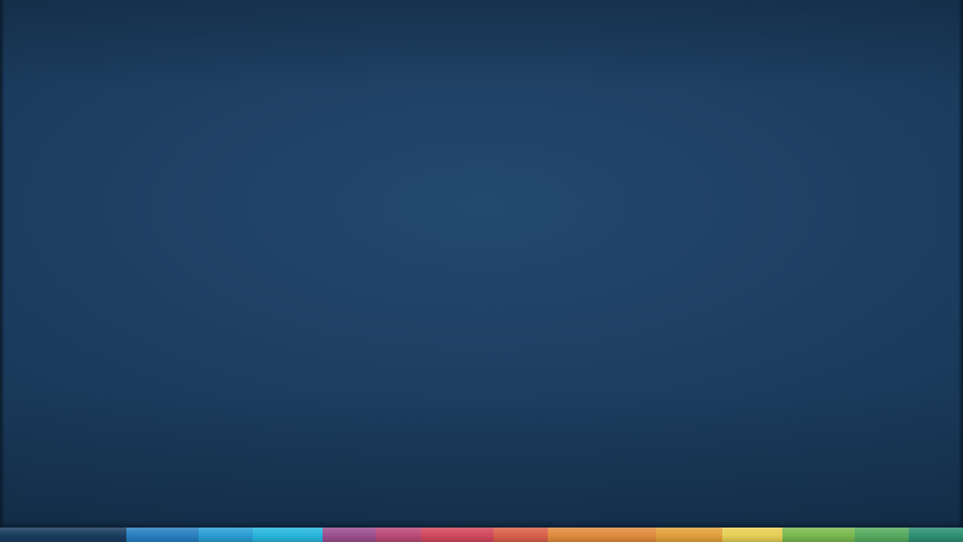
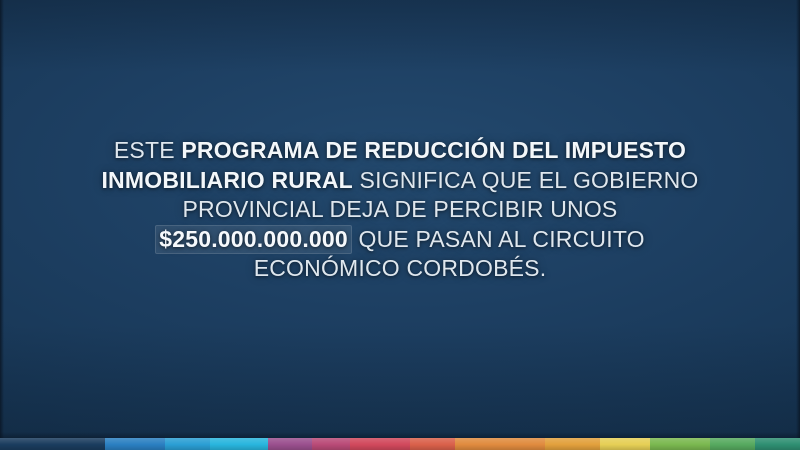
+ ESTE PROGRAMA DE REDUCCIÓN DEL IMPUESTO
+ INMOBILIARIO RURAL SIGNIFICA QUE EL GOBIERNO
+ PROVINCIAL DEJA DE PERCIBIR UNOS
+ $250.000.000.000 QUE PASAN AL CIRCUITO
+ ECONÓMICO CORDOBÉS.
